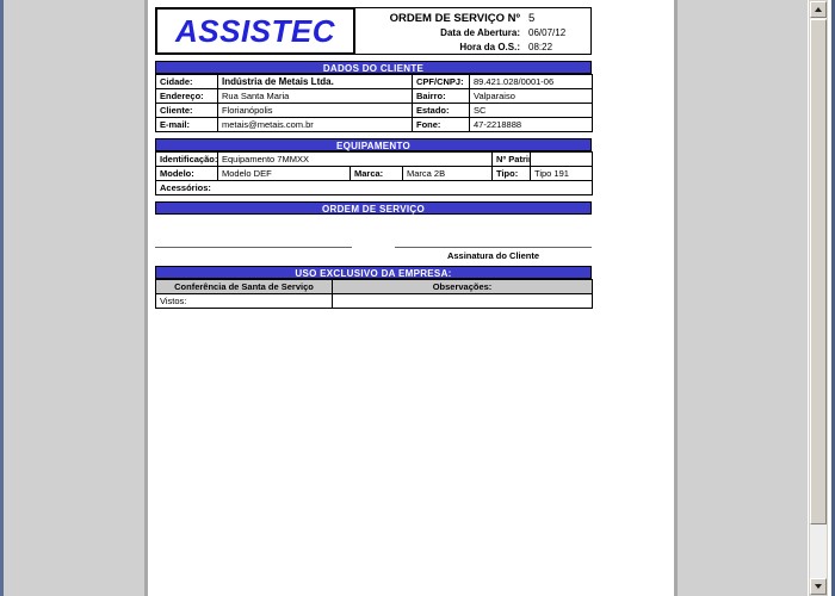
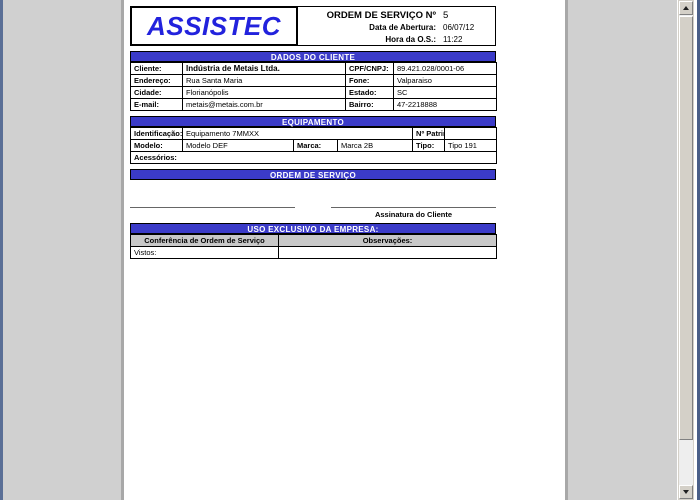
  ASSISTEC
  ORDEM DE SERVIÇO Nº
  5
  Data de Abertura:
  06/07/12
  Hora da O.S.:
- 08:22
+ 11:22
  DADOS DO CLIENTE
- Cidade:	Indústria de Metais Ltda.	CPF/CNPJ:	89.421.028/0001-06
+ Cliente:	Indústria de Metais Ltda.	CPF/CNPJ:	89.421.028/0001-06
- Endereço:	Rua Santa Maria	Bairro:	Valparaiso
+ Endereço:	Rua Santa Maria	Fone:	Valparaiso
- Cliente:	Florianópolis	Estado:	SC
+ Cidade:	Florianópolis	Estado:	SC
- E-mail:	metais@metais.com.br	Fone:	47-2218888
+ E-mail:	metais@metais.com.br	Bairro:	47-2218888
  EQUIPAMENTO
  Identificação:	Equipamento 7MMXX	Nº Patri
  Modelo:	Modelo DEF	Marca:	Marca 2B	Tipo:	Tipo 191
  Acessórios:
  ORDEM DE SERVIÇO
  Assinatura do Cliente
  USO EXCLUSIVO DA EMPRESA:
- Conferência de Santa de Serviço	Observações:
+ Conferência de Ordem de Serviço	Observações:
  Vistos:
